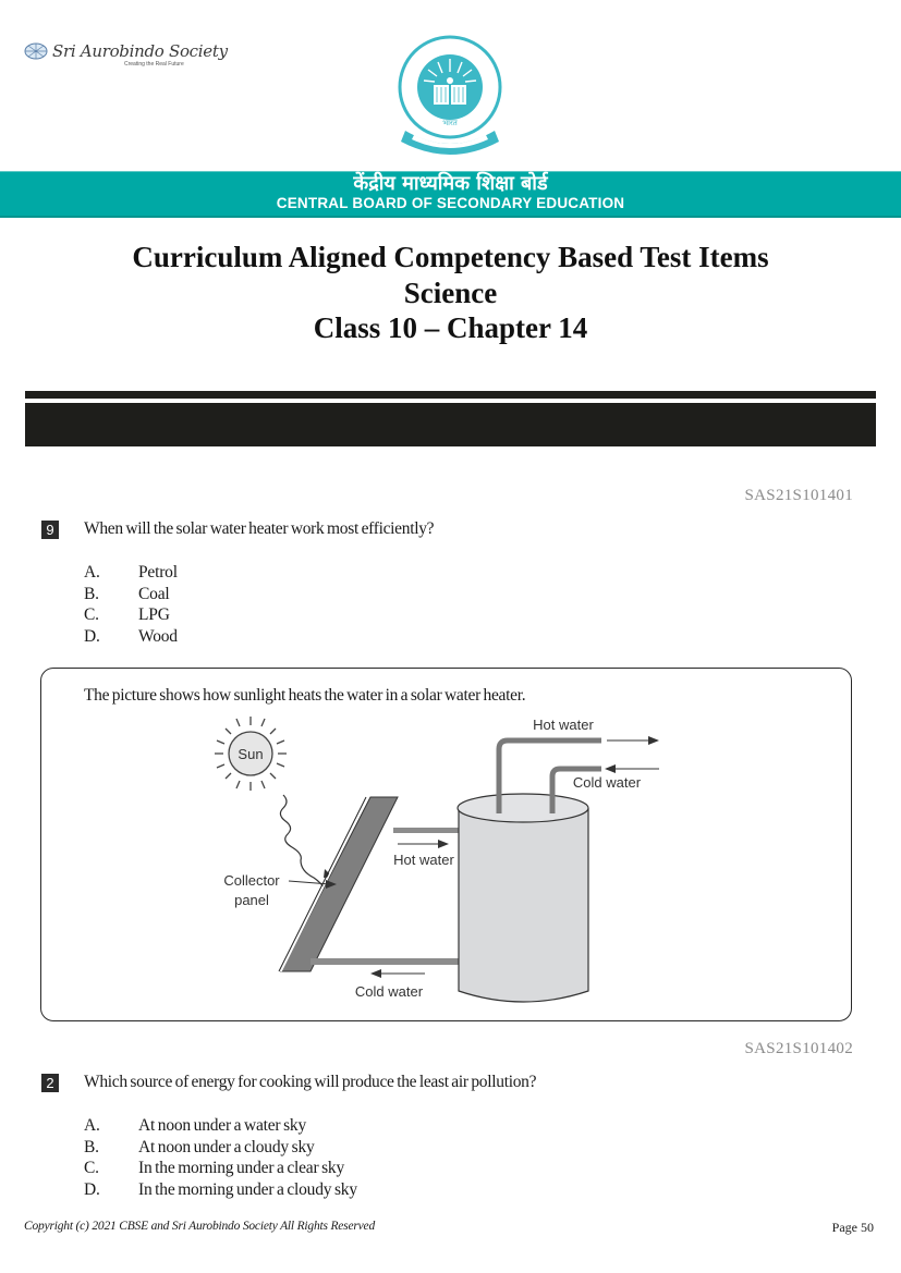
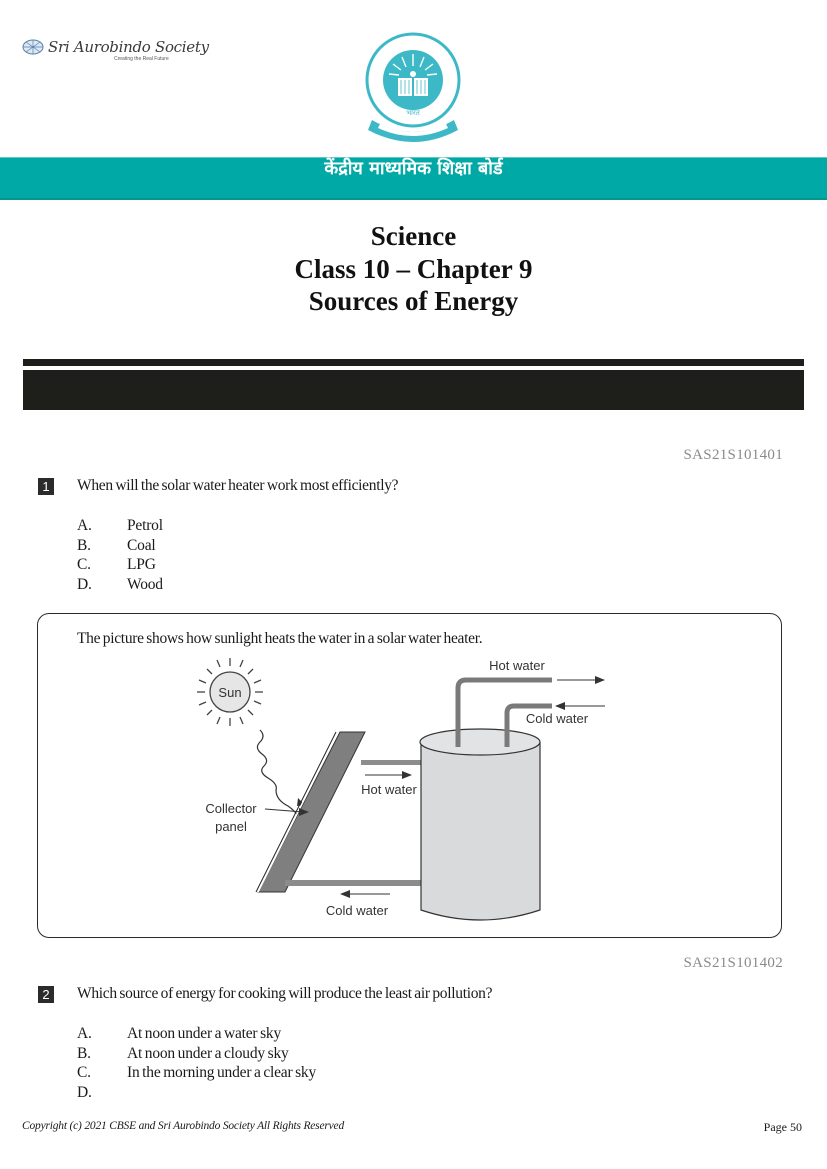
  Sri Aurobindo Society
  भारत
  केंद्रीय माध्यमिक शिक्षा बोर्ड
- CENTRAL BOARD OF SECONDARY EDUCATION
- Curriculum Aligned Competency Based Test Items
  Science
- Class 10 – Chapter 14
+ Class 10 – Chapter 9
+ Sources of Energy
  SAS21S101401
- 9
+ 1
  When will the solar water heater work most efficiently?
  A.
  Petrol
  B.
  Coal
  C.
  LPG
  D.
  Wood
  The picture shows how sunlight heats the water in a solar water heater.
  Sun
  Hot water
  Cold water
  Hot water
  Cold water
  Collector
  panel
  SAS21S101402
  2
  Which source of energy for cooking will produce the least air pollution?
  A.
  At noon under a water sky
  B.
  At noon under a cloudy sky
  C.
  In the morning under a clear sky
  D.
- In the morning under a cloudy sky
  Copyright (c) 2021 CBSE and Sri Aurobindo Society All Rights Reserved
  Page 50
